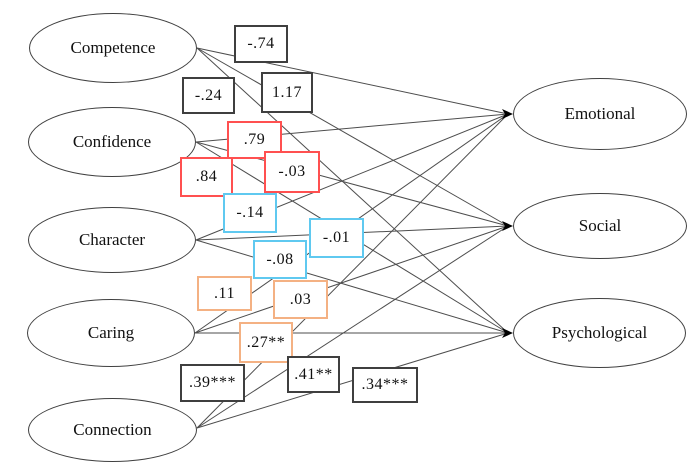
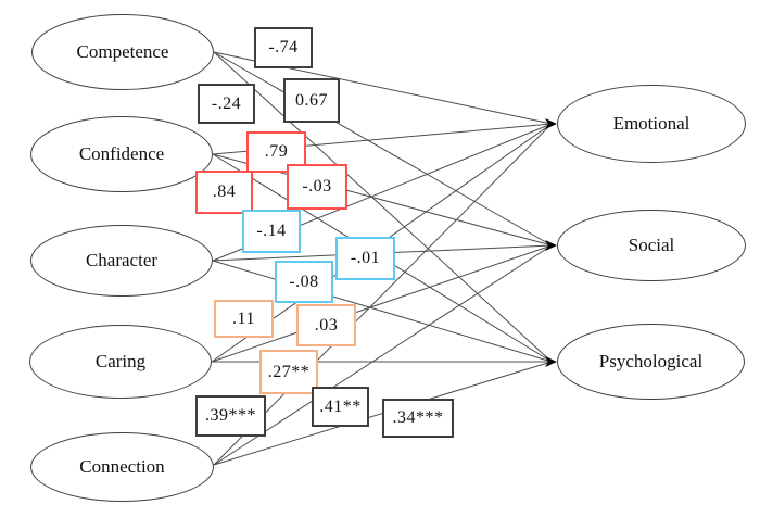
  Competence
  Confidence
  Character
  Caring
  Connection
  Emotional
  Social
  Psychological
  -.74
  -.24
- 1.17
+ 0.67
  .79
  .84
  -.03
  -.14
  -.01
  -.08
  .11
  .03
  .27**
  .39***
  .41**
  .34***
